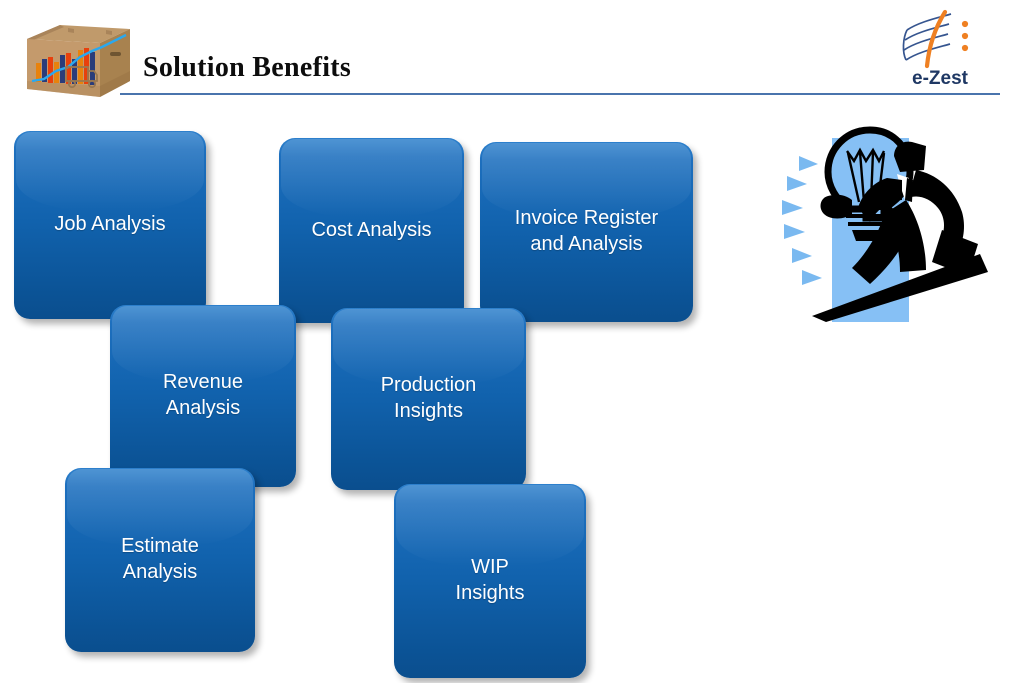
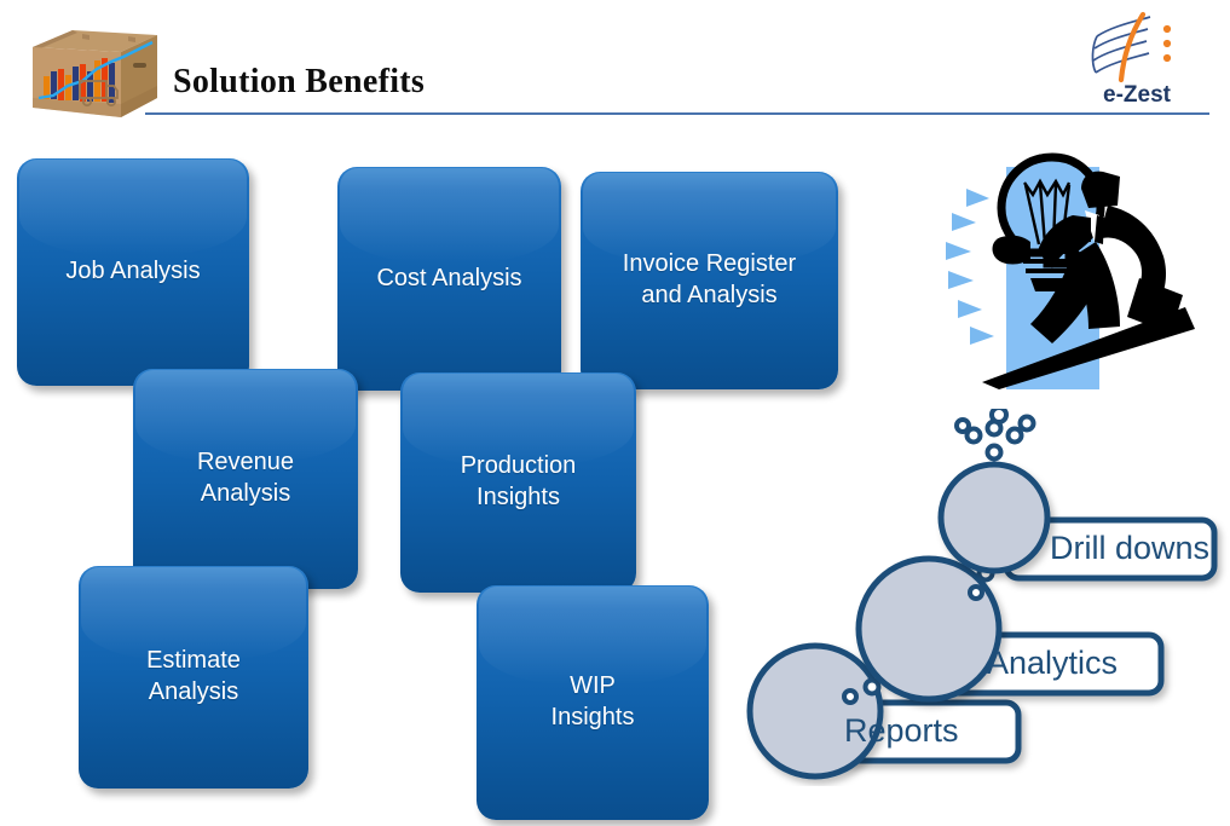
  Solution Benefits
  e-Zest
  Job Analysis
  Cost Analysis
  Invoice Register
  and Analysis
  Revenue
  Analysis
  Production
  Insights
  Estimate
  Analysis
  WIP
  Insights
+ Reports
+ Analytics
+ Drill downs
